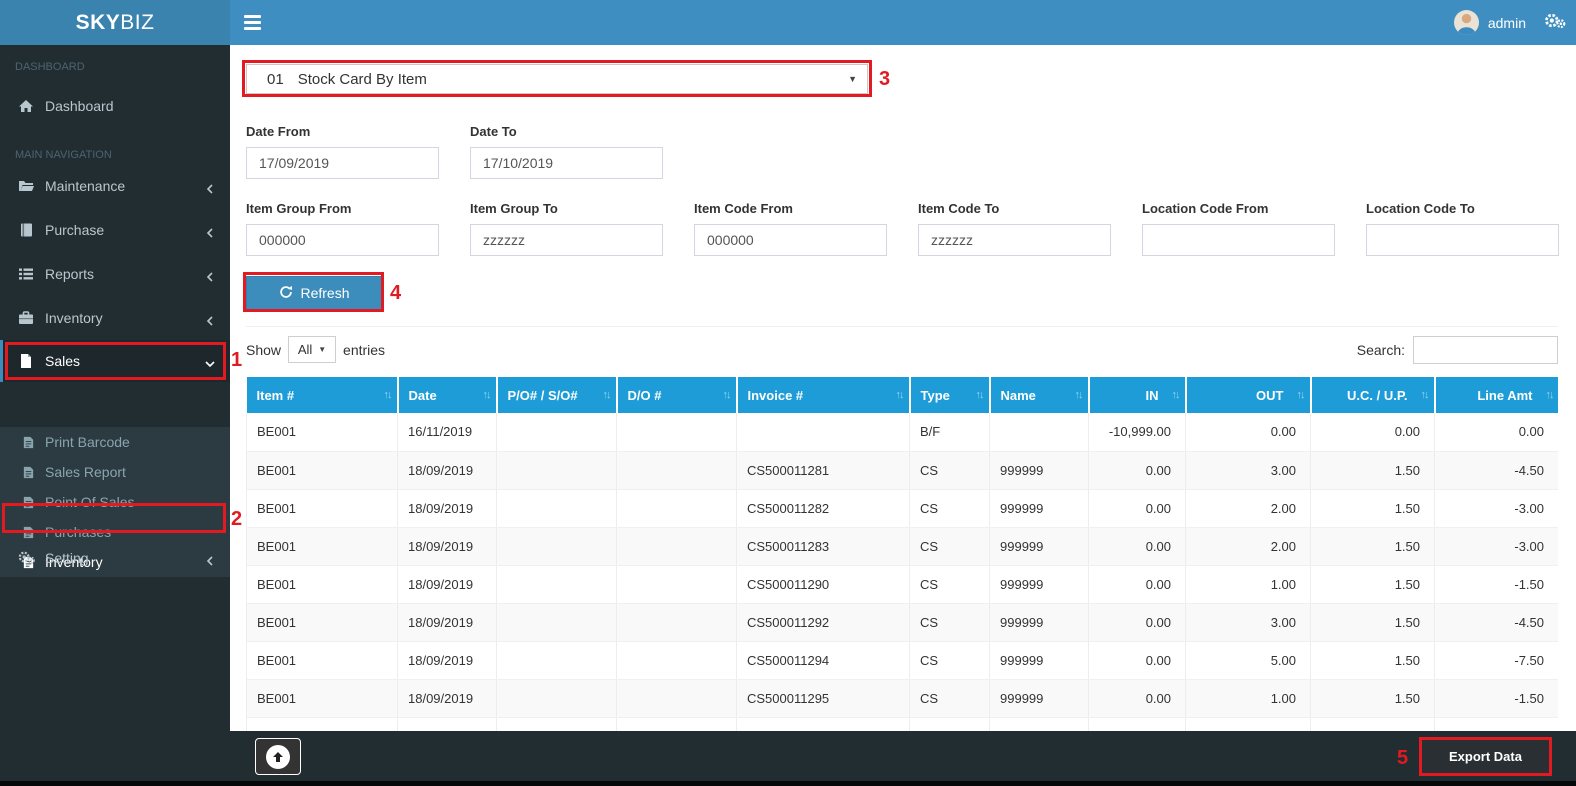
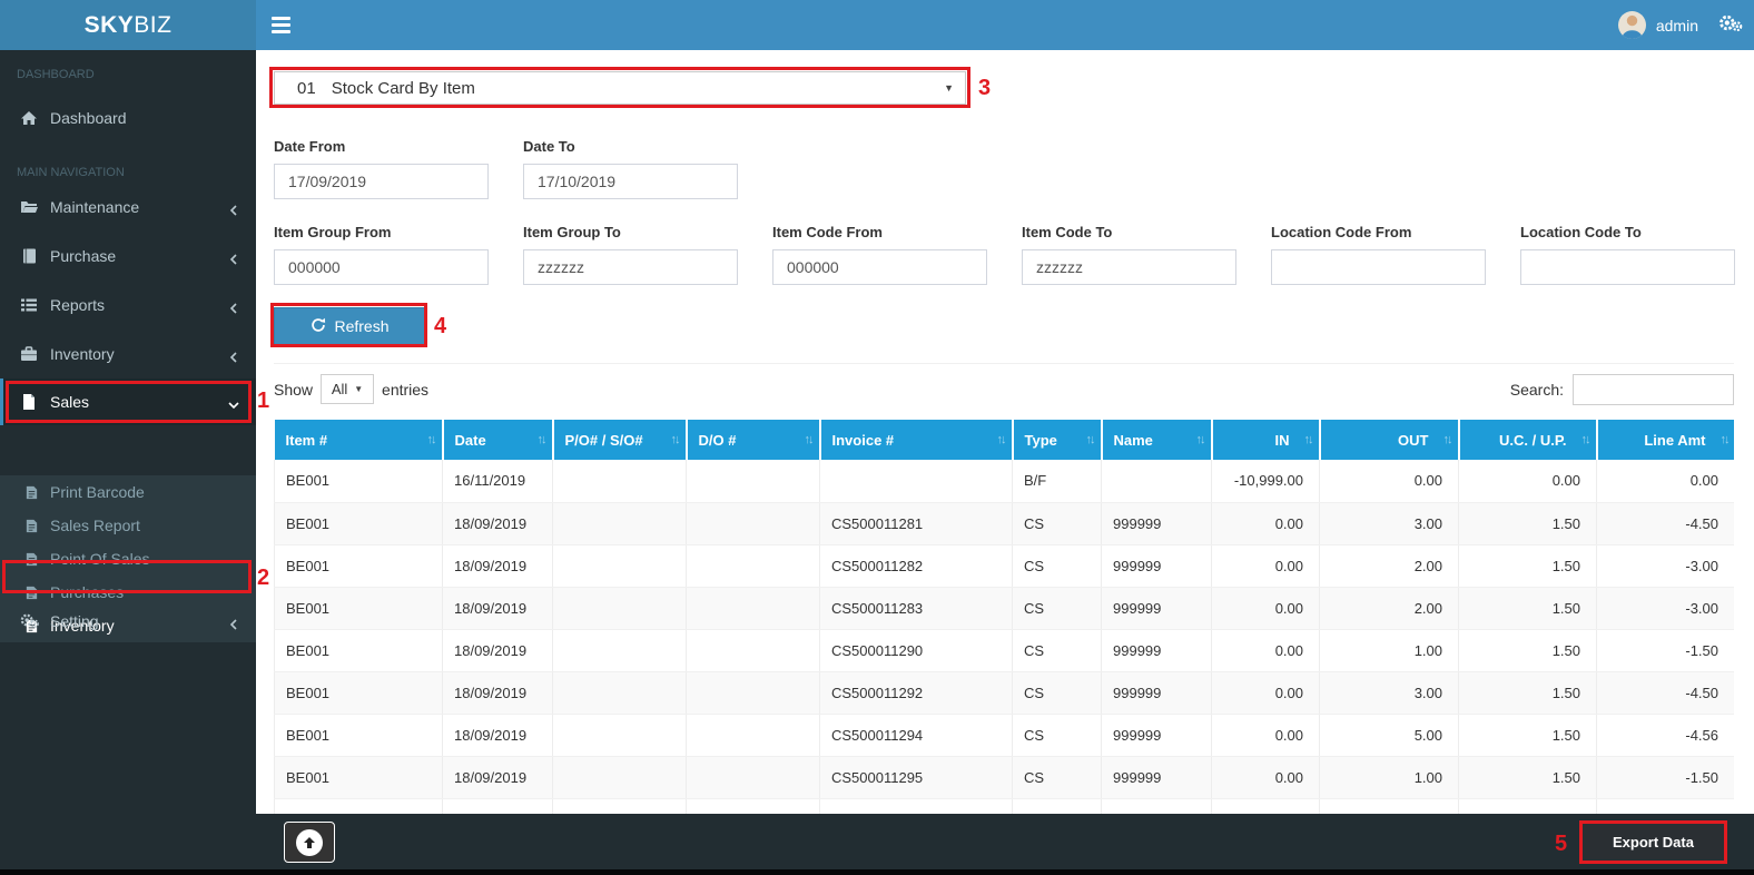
  SKY
  BIZ
  admin
  DASHBOARD
  Dashboard
  MAIN NAVIGATION
  Maintenance
  Purchase
  Reports
  Inventory
  Sales
  Print Barcode
  Sales Report
  Point Of Sales
  Purchases
  Inventory
  Setting
  01
  Stock Card By Item
  ▼
  Date From
  17/09/2019
  Date To
  17/10/2019
  Item Group From
  000000
  Item Group To
  zzzzzz
  Item Code From
  000000
  Item Code To
  zzzzzz
  Location Code From
  Location Code To
  Refresh
  Show
  All
  ▼
  entries
  Search:
  Item # ↑↓	Date ↑↓	P/O# / S/O# ↑↓	D/O # ↑↓	Invoice # ↑↓	Type ↑↓	Name ↑↓	IN ↑↓	OUT ↑↓	U.C. / U.P. ↑↓	Line Amt ↑↓
  BE001	16/11/2019				B/F		-10,999.00	0.00	0.00	0.00
  BE001	18/09/2019			CS500011281	CS	999999	0.00	3.00	1.50	-4.50
  BE001	18/09/2019			CS500011282	CS	999999	0.00	2.00	1.50	-3.00
  BE001	18/09/2019			CS500011283	CS	999999	0.00	2.00	1.50	-3.00
  BE001	18/09/2019			CS500011290	CS	999999	0.00	1.00	1.50	-1.50
  BE001	18/09/2019			CS500011292	CS	999999	0.00	3.00	1.50	-4.50
- BE001	18/09/2019			CS500011294	CS	999999	0.00	5.00	1.50	-7.50
+ BE001	18/09/2019			CS500011294	CS	999999	0.00	5.00	1.50	-4.56
  BE001	18/09/2019			CS500011295	CS	999999	0.00	1.00	1.50	-1.50
  Export Data
  1
  2
  3
  4
  5
